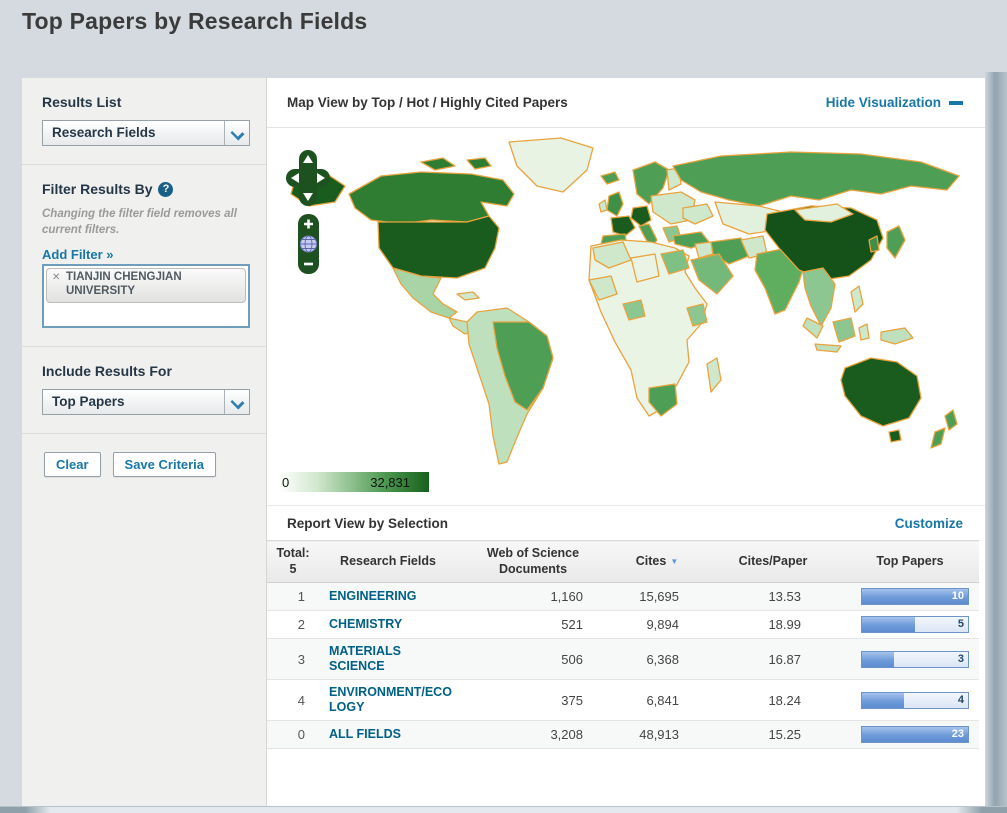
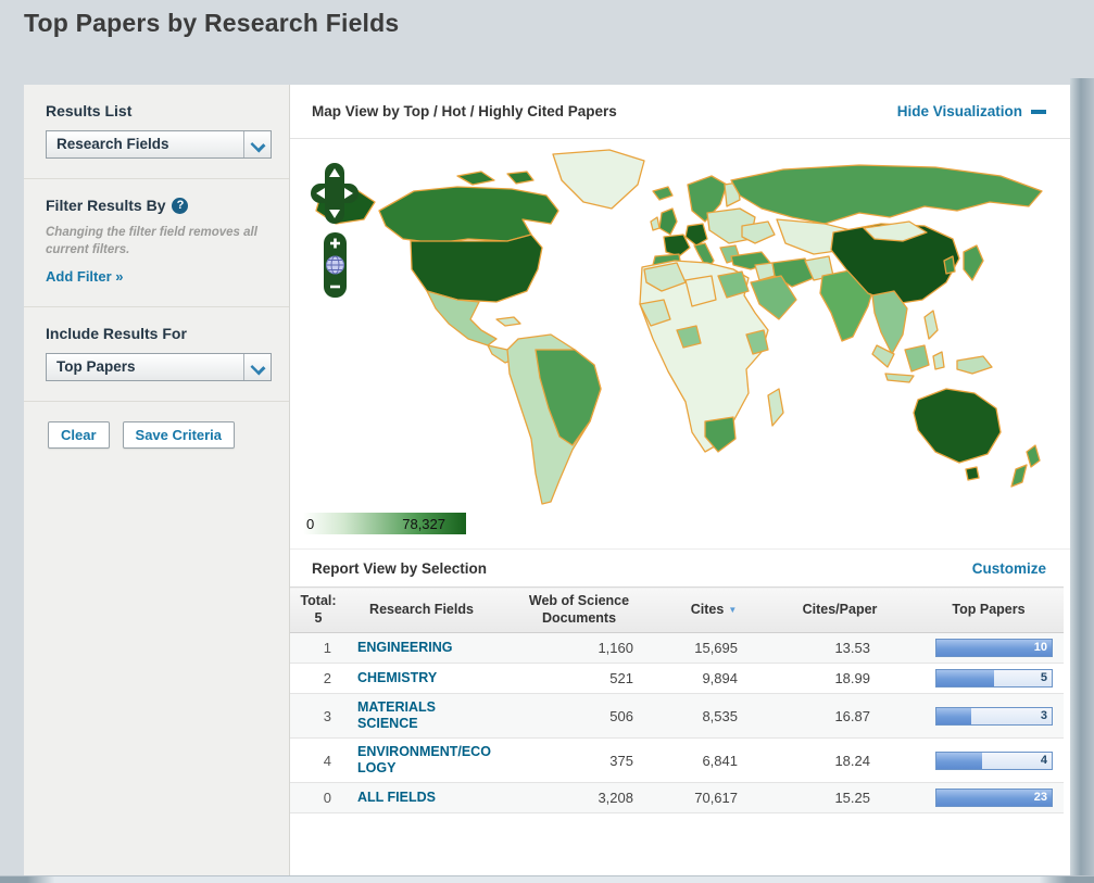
  Top Papers by Research Fields
  Results List
  Research Fields
  Filter Results By
  ?
  Changing the filter field removes all current filters.
  Add Filter »
- ✕
- TIANJIN CHENGJIAN UNIVERSITY
  Include Results For
  Top Papers
  Clear
  Save Criteria
  Map View by Top / Hot / Highly Cited Papers
  Hide Visualization
  0
- 32,831
+ 78,327
  Report View by Selection
  Customize
  Total: 5	Research Fields	Web of Science Documents	Cites ▼	Cites/Paper	Top Papers
  1	ENGINEERING	1,160	15,695	13.53	10
  2	CHEMISTRY	521	9,894	18.99	5
- 3	MATERIALS SCIENCE	506	6,368	16.87	3
+ 3	MATERIALS SCIENCE	506	8,535	16.87	3
  4	ENVIRONMENT/ECOLOGY	375	6,841	18.24	4
- 0	ALL FIELDS	3,208	48,913	15.25	23
+ 0	ALL FIELDS	3,208	70,617	15.25	23
